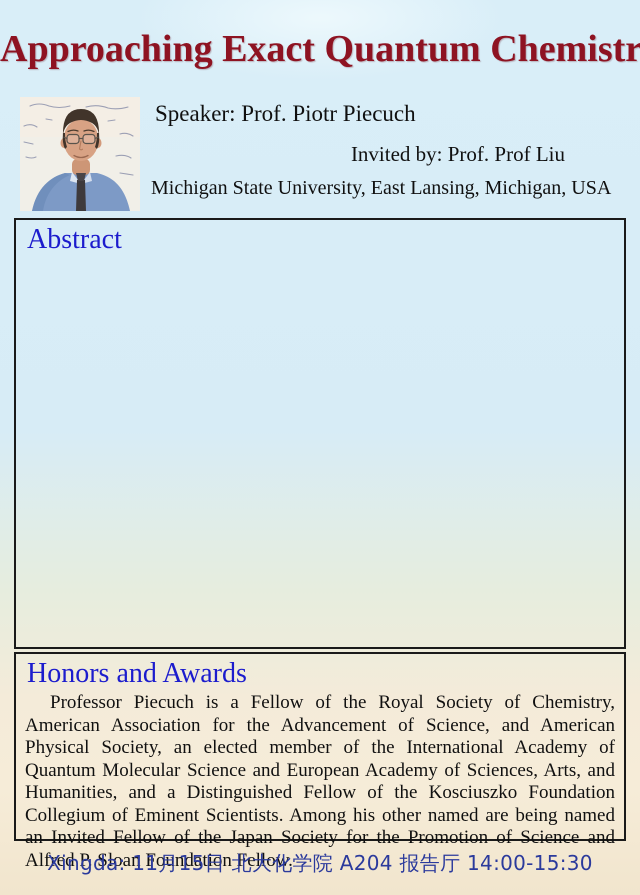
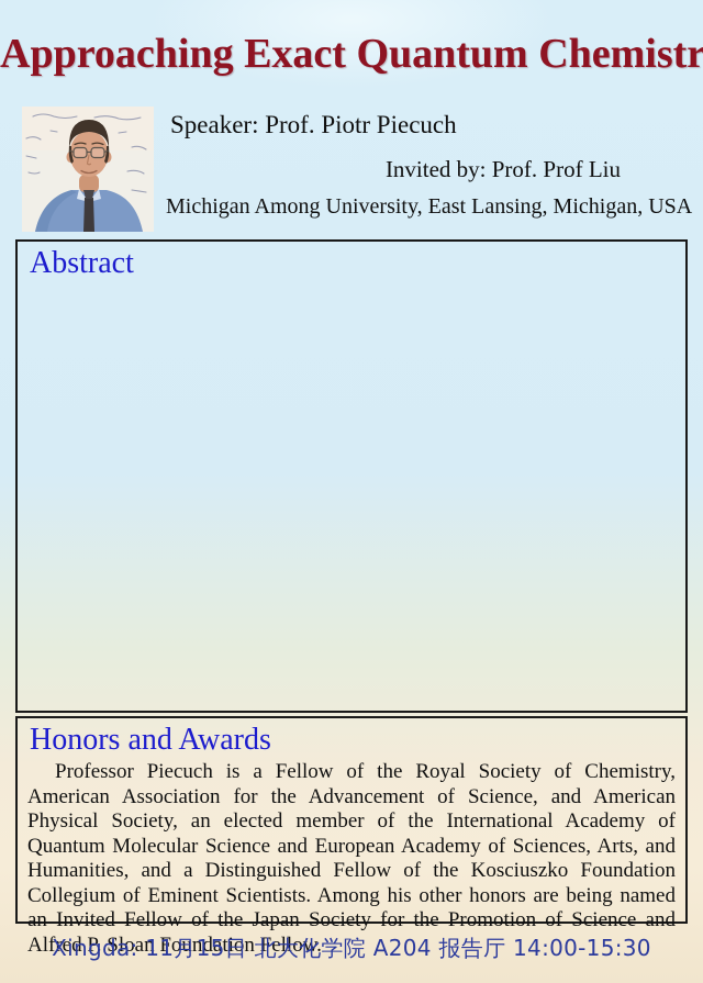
  Approaching Exact Quantum Chemistr
  Speaker: Prof. Piotr Piecuch
  Invited by: Prof. Prof Liu
- Michigan State University, East Lansing, Michigan, USA
+ Michigan Among University, East Lansing, Michigan, USA
  Abstract
  Honors and Awards
- Professor Piecuch is a Fellow of the Royal Society of Chemistry, American Association for the Advancement of Science, and American Physical Society, an elected member of the International Academy of Quantum Molecular Science and European Academy of Sciences, Arts, and Humanities, and a Distinguished Fellow of the Kosciuszko Foundation Collegium of Eminent Scientists. Among his other named are being named an Invited Fellow of the Japan Society for the Promotion of Science and Alfred P. Sloan Foundation Fellow.
+ Professor Piecuch is a Fellow of the Royal Society of Chemistry, American Association for the Advancement of Science, and American Physical Society, an elected member of the International Academy of Quantum Molecular Science and European Academy of Sciences, Arts, and Humanities, and a Distinguished Fellow of the Kosciuszko Foundation Collegium of Eminent Scientists. Among his other honors are being named an Invited Fellow of the Japan Society for the Promotion of Science and Alfred P. Sloan Foundation Fellow.
  Xingda: 11月15日 北大化学院 A204 报告厅 14:00-15:30
